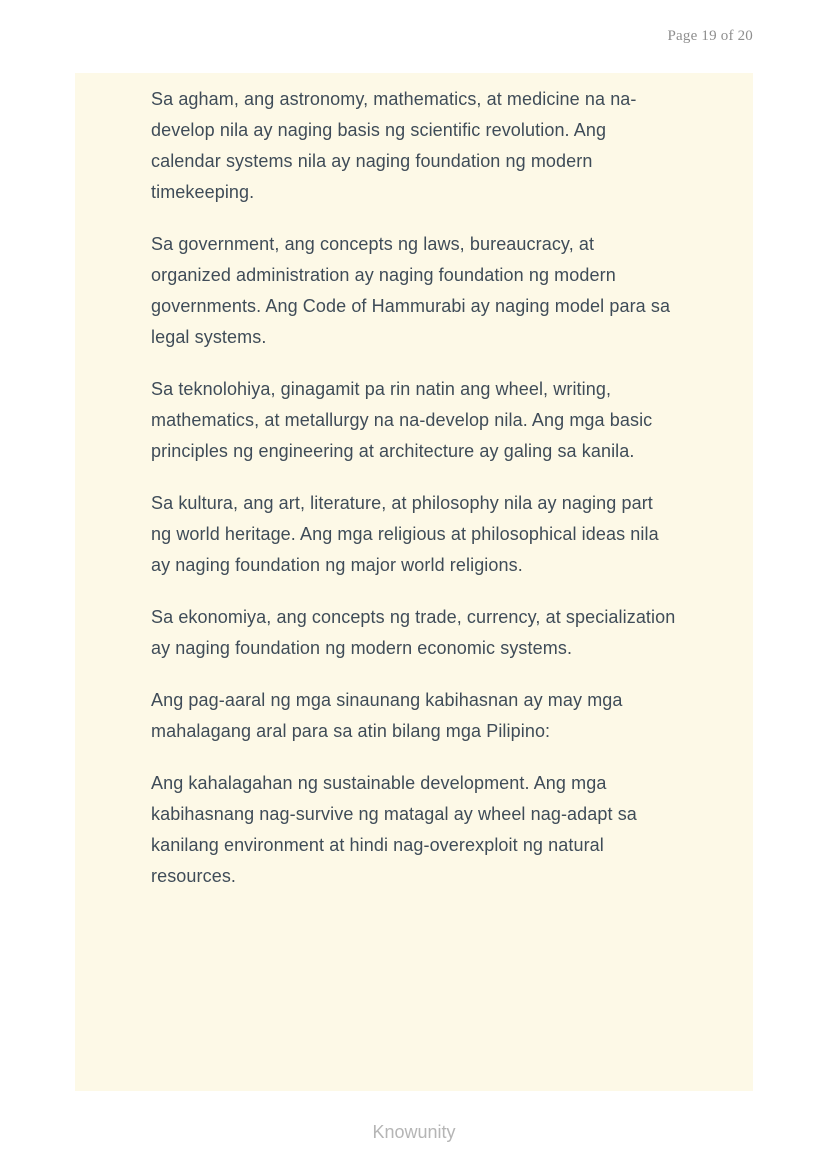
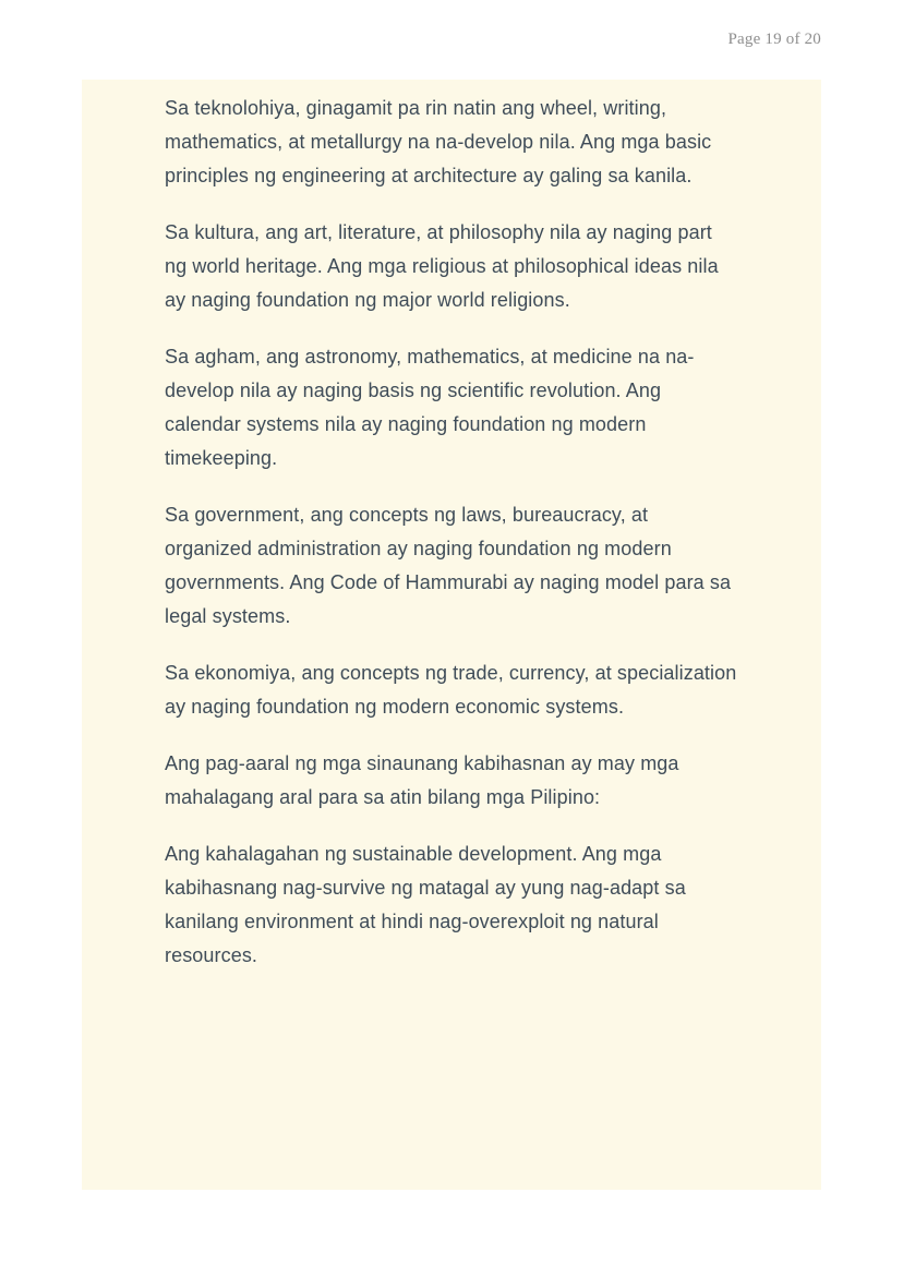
  Page 19 of 20
- Sa agham, ang astronomy, mathematics, at medicine na na-develop nila ay naging basis ng scientific revolution. Ang calendar systems nila ay naging foundation ng modern timekeeping.
+ Sa teknolohiya, ginagamit pa rin natin ang wheel, writing, mathematics, at metallurgy na na-develop nila. Ang mga basic principles ng engineering at architecture ay galing sa kanila.
- Sa government, ang concepts ng laws, bureaucracy, at organized administration ay naging foundation ng modern governments. Ang Code of Hammurabi ay naging model para sa legal systems.
+ Sa kultura, ang art, literature, at philosophy nila ay naging part ng world heritage. Ang mga religious at philosophical ideas nila ay naging foundation ng major world religions.
- Sa teknolohiya, ginagamit pa rin natin ang wheel, writing, mathematics, at metallurgy na na-develop nila. Ang mga basic principles ng engineering at architecture ay galing sa kanila.
+ Sa agham, ang astronomy, mathematics, at medicine na na-develop nila ay naging basis ng scientific revolution. Ang calendar systems nila ay naging foundation ng modern timekeeping.
- Sa kultura, ang art, literature, at philosophy nila ay naging part ng world heritage. Ang mga religious at philosophical ideas nila ay naging foundation ng major world religions.
+ Sa government, ang concepts ng laws, bureaucracy, at organized administration ay naging foundation ng modern governments. Ang Code of Hammurabi ay naging model para sa legal systems.
  Sa ekonomiya, ang concepts ng trade, currency, at specialization ay naging foundation ng modern economic systems.
  Ang pag-aaral ng mga sinaunang kabihasnan ay may mga mahalagang aral para sa atin bilang mga Pilipino:
- Ang kahalagahan ng sustainable development. Ang mga kabihasnang nag-survive ng matagal ay wheel nag-adapt sa kanilang environment at hindi nag-overexploit ng natural resources.
+ Ang kahalagahan ng sustainable development. Ang mga kabihasnang nag-survive ng matagal ay yung nag-adapt sa kanilang environment at hindi nag-overexploit ng natural resources.
- Knowunity
